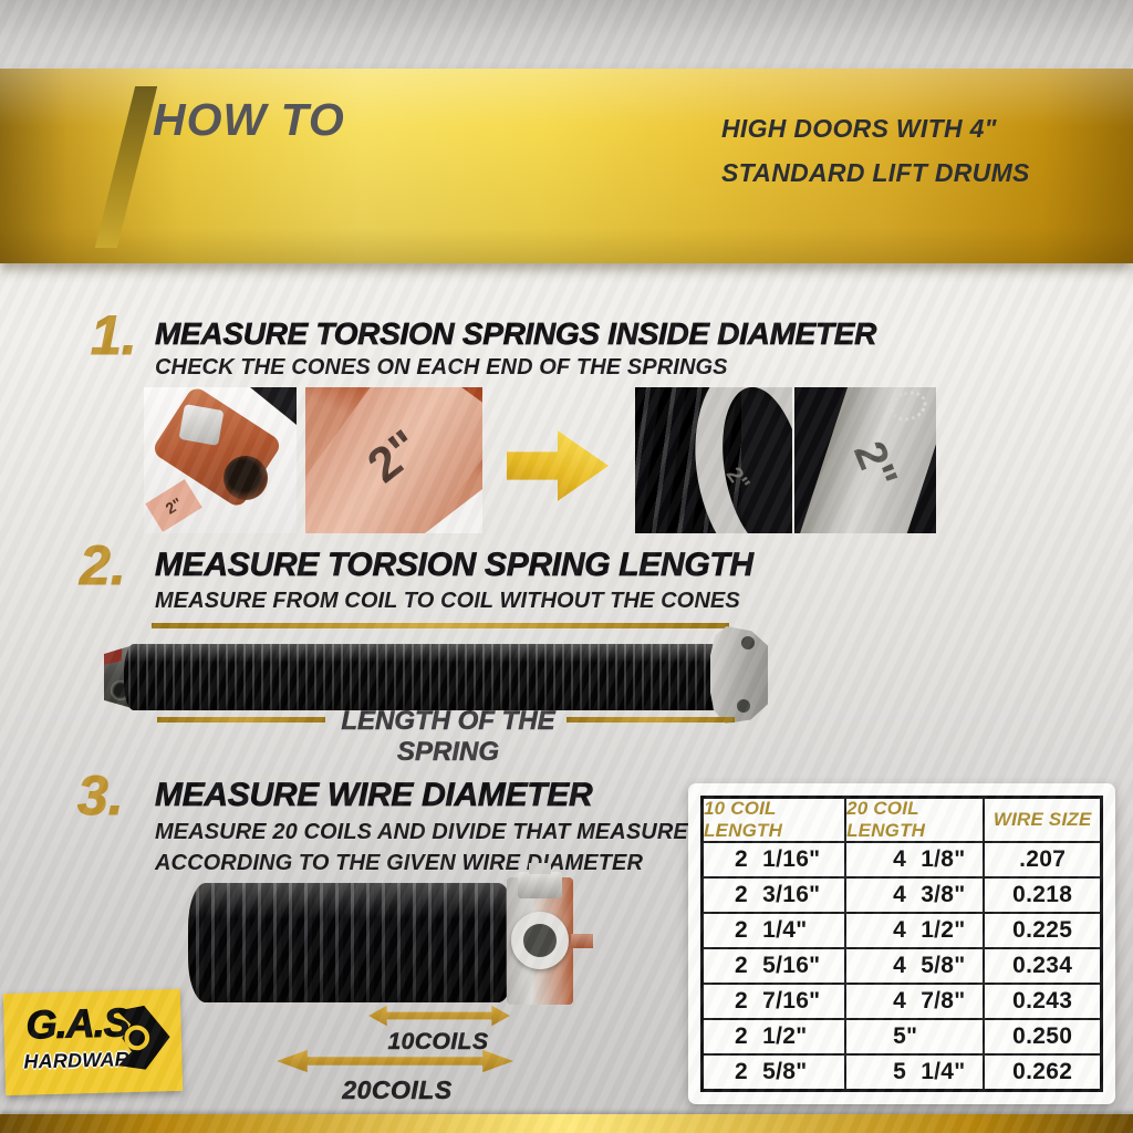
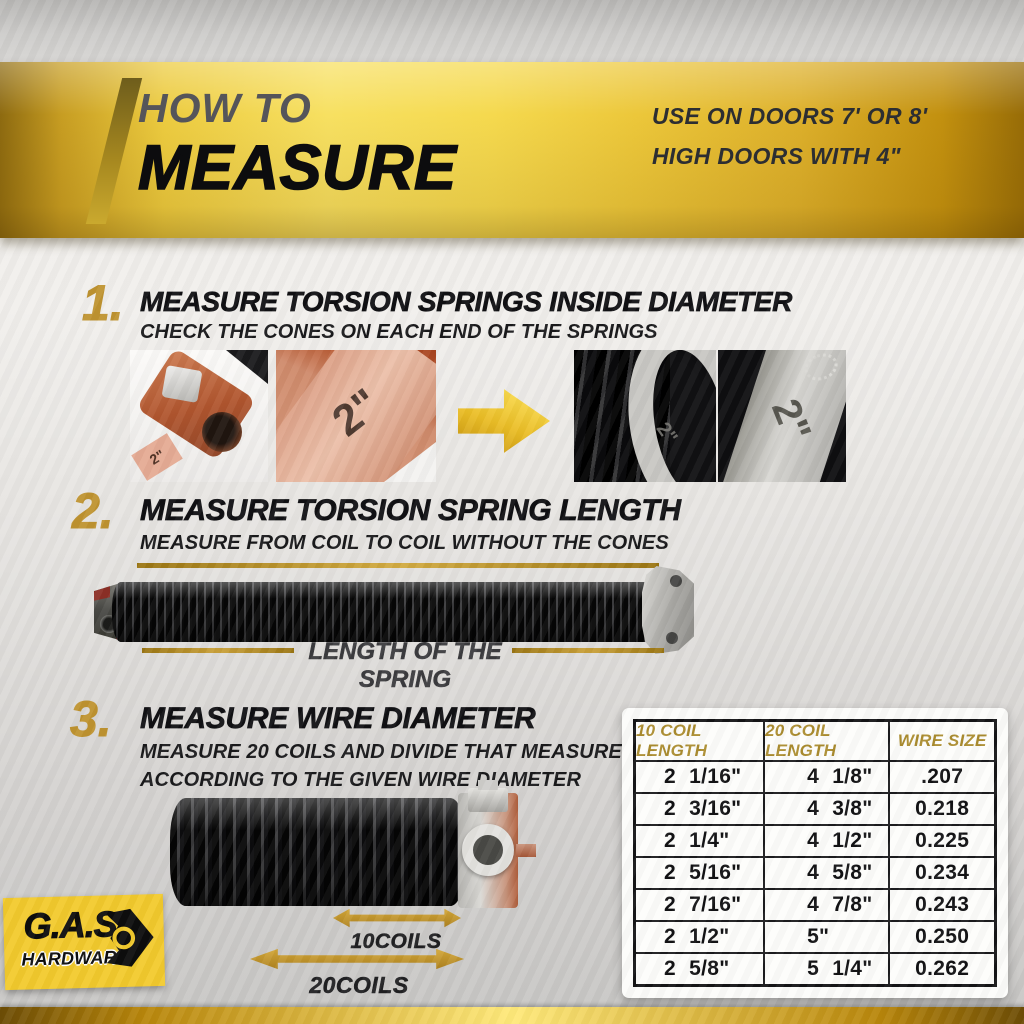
  HOW TO
+ MEASURE
+ USE ON DOORS 7' OR 8'
  HIGH DOORS WITH 4"
- STANDARD LIFT DRUMS
